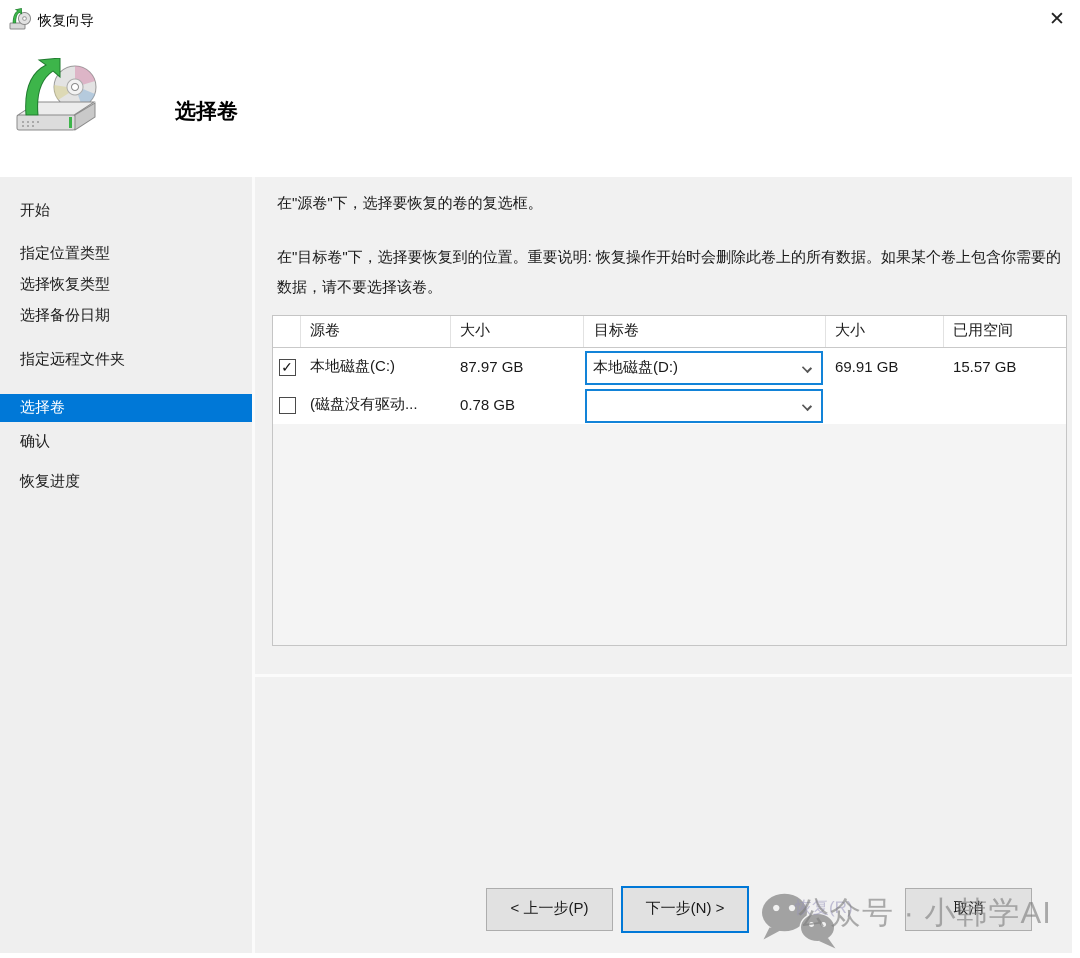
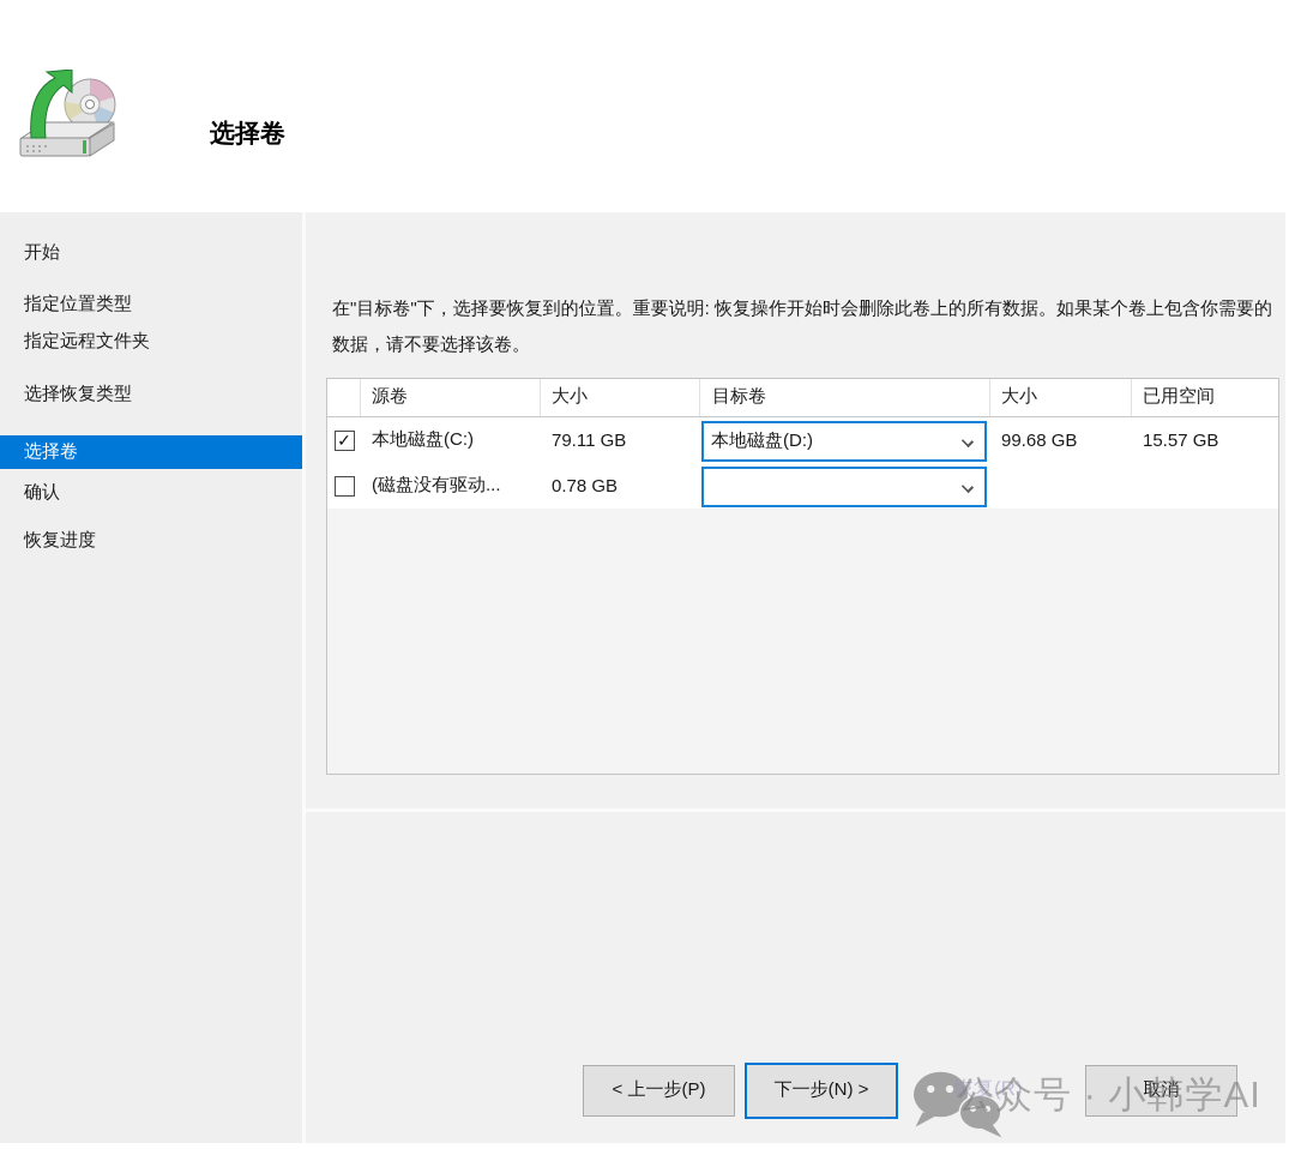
- 恢复向导
- ✕
  选择卷
  开始
  指定位置类型
- 选择恢复类型
+ 指定远程文件夹
- 选择备份日期
- 指定远程文件夹
+ 选择恢复类型
  选择卷
  确认
  恢复进度
- 在"源卷"下，选择要恢复的卷的复选框。
  在"目标卷"下，选择要恢复到的位置。重要说明: 恢复操作开始时会删除此卷上的所有数据。如果某个卷上包含你需要的数据，请不要选择该卷。
  源卷
  大小
  目标卷
  大小
  已用空间
  ✓
  本地磁盘(C:)
- 87.97 GB
+ 79.11 GB
  本地磁盘(D:)
- 69.91 GB
+ 99.68 GB
  15.57 GB
  (磁盘没有驱动...
  0.78 GB
  < 上一步(P)
  下一步(N) >
  取消
  恢复(R)
  公众号 · 小韩学AI
